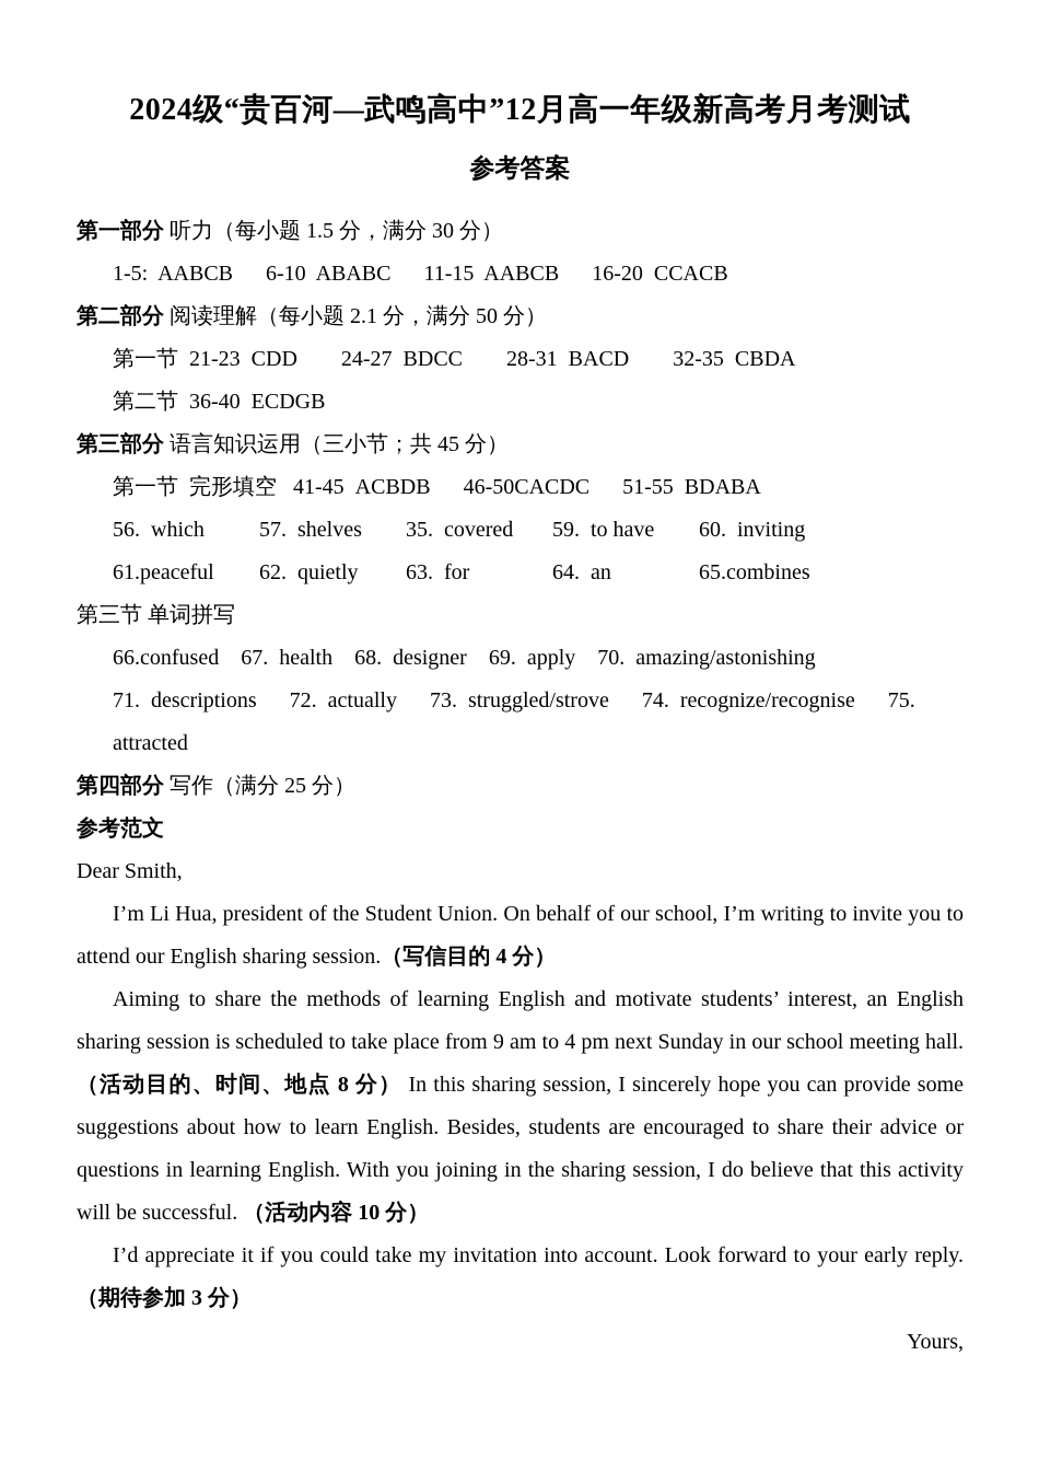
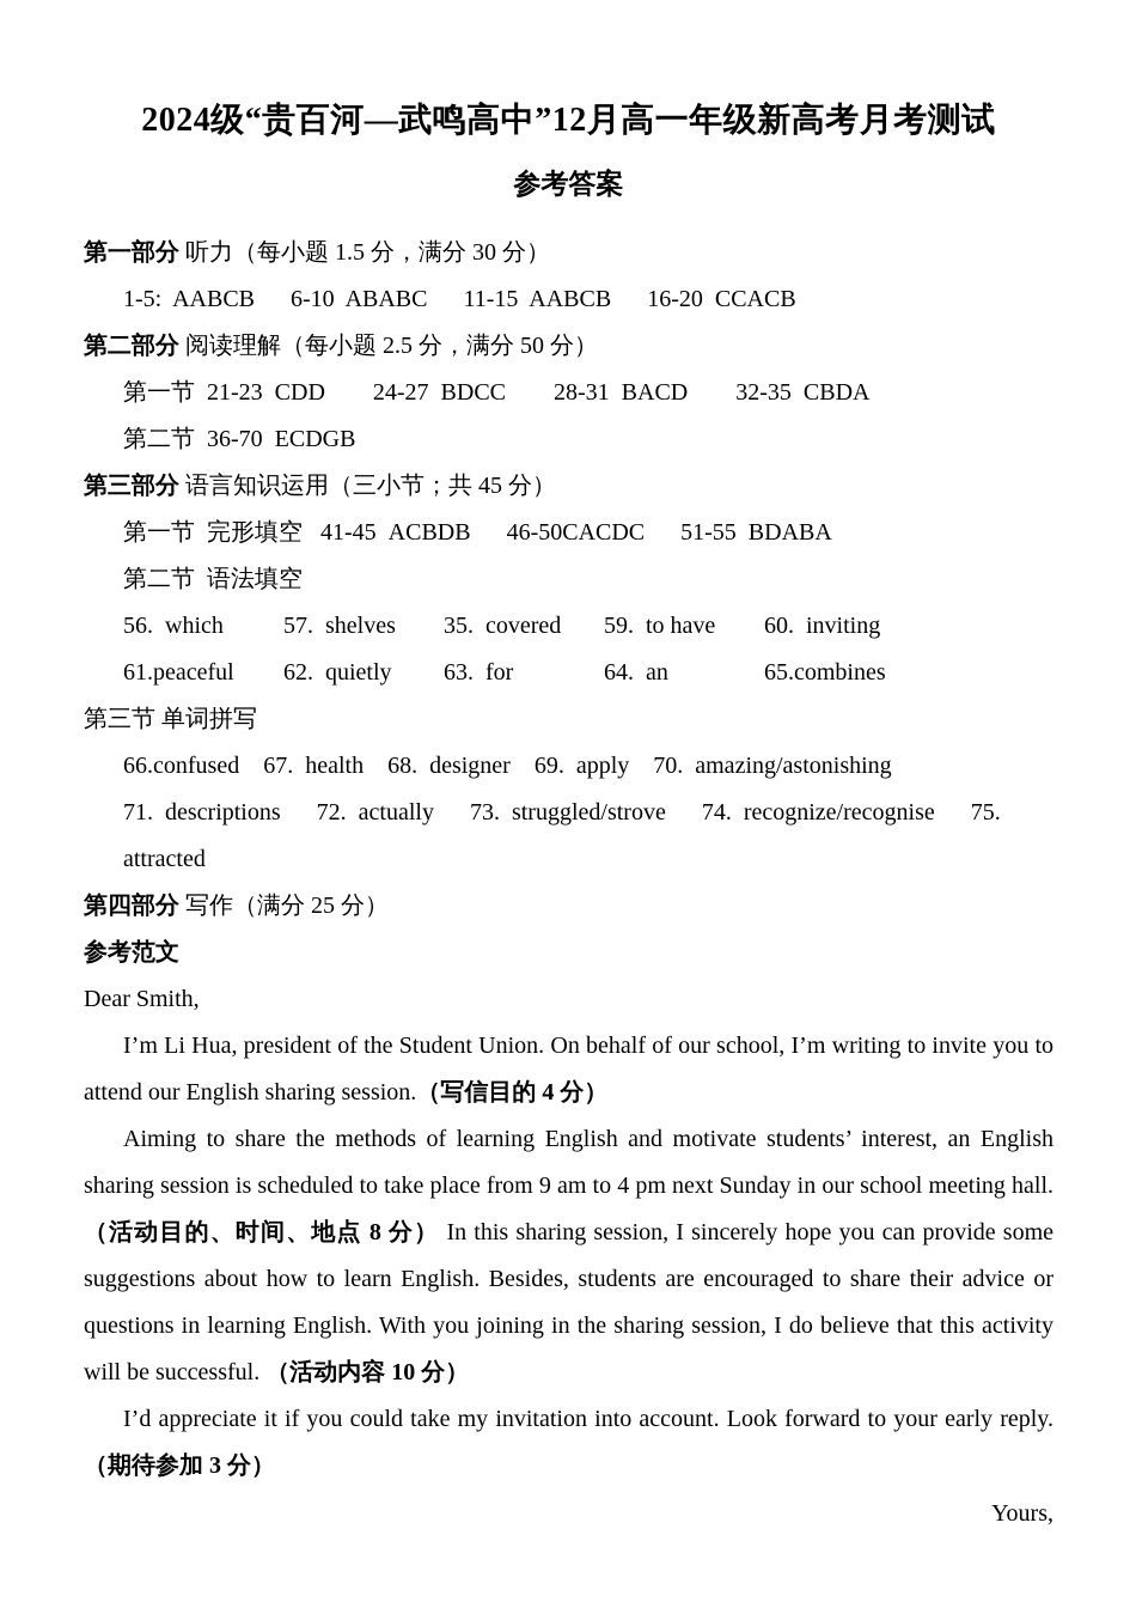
  2024级“贵百河—武鸣高中”12月高一年级新高考月考测试
  参考答案
  第一部分 听力（每小题 1.5 分，满分 30 分）
  1-5: AABCB 6-10 ABABC 11-15 AABCB 16-20 CCACB
- 第二部分 阅读理解（每小题 2.1 分，满分 50 分）
+ 第二部分 阅读理解（每小题 2.5 分，满分 50 分）
  第一节 21-23 CDD 24-27 BDCC 28-31 BACD 32-35 CBDA
- 第二节 36-40 ECDGB
+ 第二节 36-70 ECDGB
  第三部分 语言知识运用（三小节；共 45 分）
  第一节 完形填空 41-45 ACBDB 46-50CACDC 51-55 BDABA
+ 第二节 语法填空
  56. which 57. shelves 35. covered 59. to have 60. inviting
  61.peaceful 62. quietly 63. for 64. an 65.combines
  第三节 单词拼写
  66.confused 67. health 68. designer 69. apply 70. amazing/astonishing
  71. descriptions 72. actually 73. struggled/strove 74. recognize/recognise 75. attracted
  第四部分 写作（满分 25 分）
  参考范文
  Dear Smith,
  I’m Li Hua, president of the Student Union. On behalf of our school, I’m writing to invite you to attend our English sharing session.（写信目的 4 分）
  Aiming to share the methods of learning English and motivate students’ interest, an English sharing session is scheduled to take place from 9 am to 4 pm next Sunday in our school meeting hall. （活动目的、时间、地点 8 分） In this sharing session, I sincerely hope you can provide some suggestions about how to learn English. Besides, students are encouraged to share their advice or questions in learning English. With you joining in the sharing session, I do believe that this activity will be successful. （活动内容 10 分）
  I’d appreciate it if you could take my invitation into account. Look forward to your early reply. （期待参加 3 分）
  Yours,
